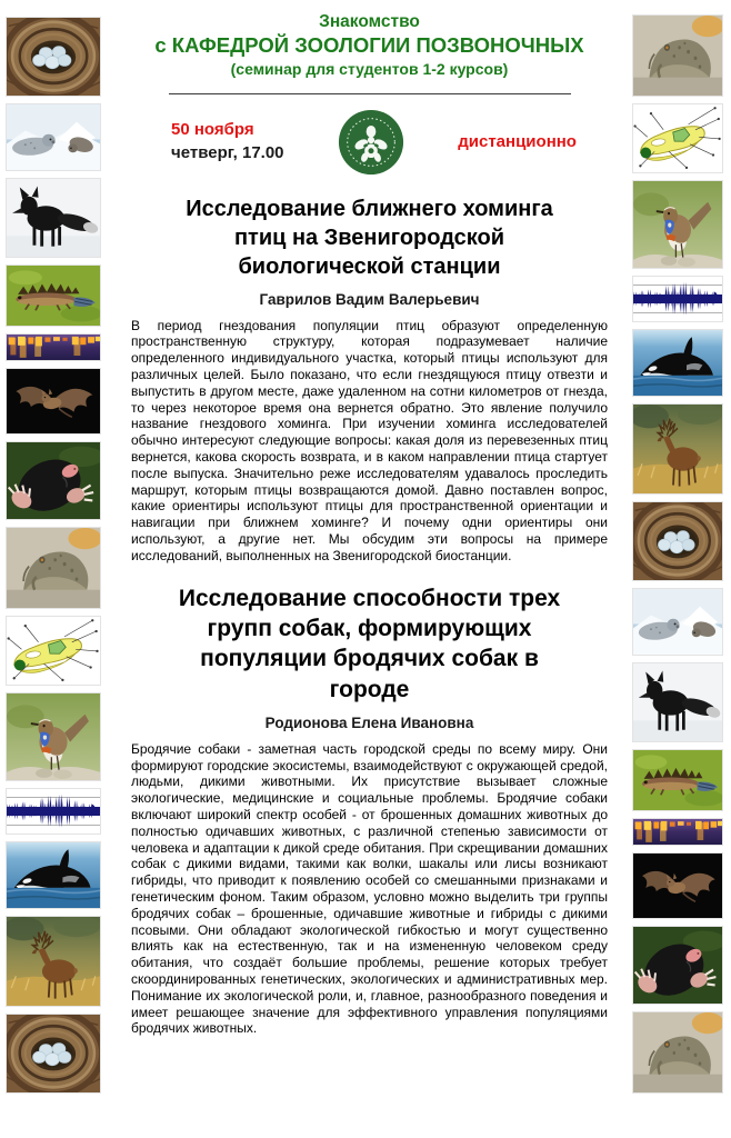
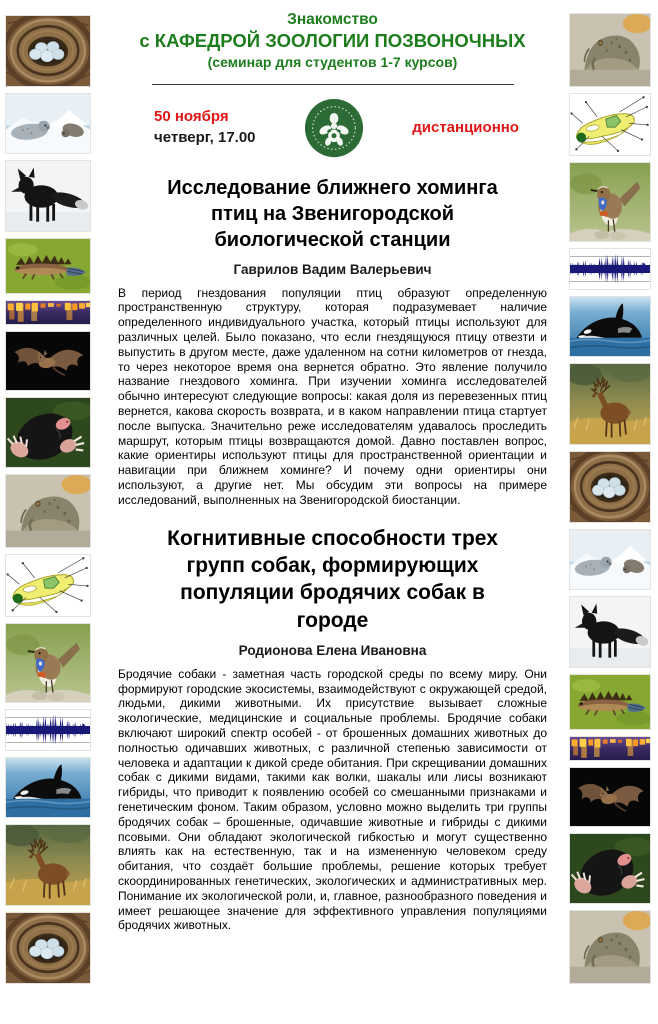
  Знакомство
  с КАФЕДРОЙ ЗООЛОГИИ ПОЗВОНОЧНЫХ
- (семинар для студентов 1-2 курсов)
+ (семинар для студентов 1-7 курсов)
  50 ноября
  четверг, 17.00
  дистанционно
  Исследование ближнего хоминга птиц на Звенигородской биологической станции
  Гаврилов Вадим Валерьевич
  В период гнездования популяции птиц образуют определенную пространственную структуру, которая подразумевает наличие определенного индивидуального участка, который птицы используют для различных целей. Было показано, что если гнездящуюся птицу отвезти и выпустить в другом месте, даже удаленном на сотни километров от гнезда, то через некоторое время она вернется обратно. Это явление получило название гнездового хоминга. При изучении хоминга исследователей обычно интересуют следующие вопросы: какая доля из перевезенных птиц вернется, какова скорость возврата, и в каком направлении птица стартует после выпуска. Значительно реже исследователям удавалось проследить маршрут, которым птицы возвращаются домой. Давно поставлен вопрос, какие ориентиры используют птицы для пространственной ориентации и навигации при ближнем хоминге? И почему одни ориентиры они используют, а другие нет. Мы обсудим эти вопросы на примере исследований, выполненных на Звенигородской биостанции.
- Исследование способности трех групп собак, формирующих популяции бродячих собак в городе
+ Когнитивные способности трех групп собак, формирующих популяции бродячих собак в городе
  Родионова Елена Ивановна
  Бродячие собаки - заметная часть городской среды по всему миру. Они формируют городские экосистемы, взаимодействуют с окружающей средой, людьми, дикими животными. Их присутствие вызывает сложные экологические, медицинские и социальные проблемы. Бродячие собаки включают широкий спектр особей - от брошенных домашних животных до полностью одичавших животных, с различной степенью зависимости от человека и адаптации к дикой среде обитания. При скрещивании домашних собак с дикими видами, такими как волки, шакалы или лисы возникают гибриды, что приводит к появлению особей со смешанными признаками и генетическим фоном. Таким образом, условно можно выделить три группы бродячих собак – брошенные, одичавшие животные и гибриды с дикими псовыми. Они обладают экологической гибкостью и могут существенно влиять как на естественную, так и на измененную человеком среду обитания, что создаёт большие проблемы, решение которых требует скоординированных генетических, экологических и административных мер. Понимание их экологической роли, и, главное, разнообразного поведения и имеет решающее значение для эффективного управления популяциями бродячих животных.
